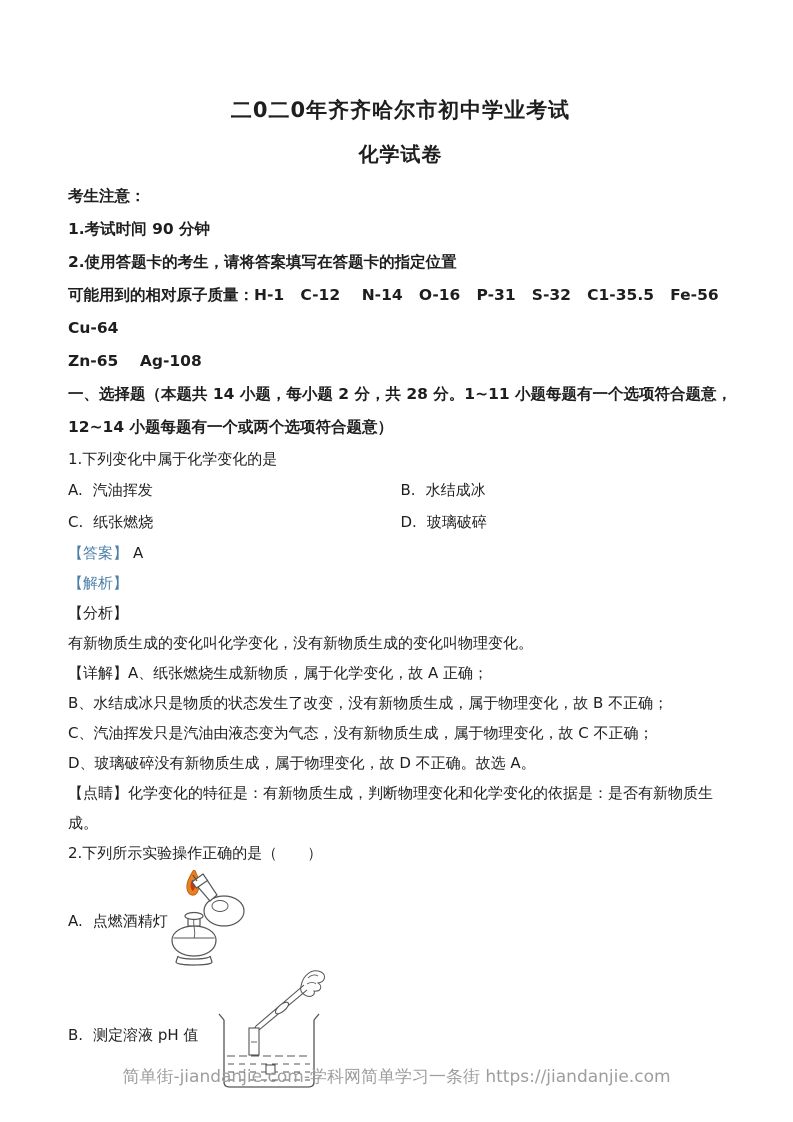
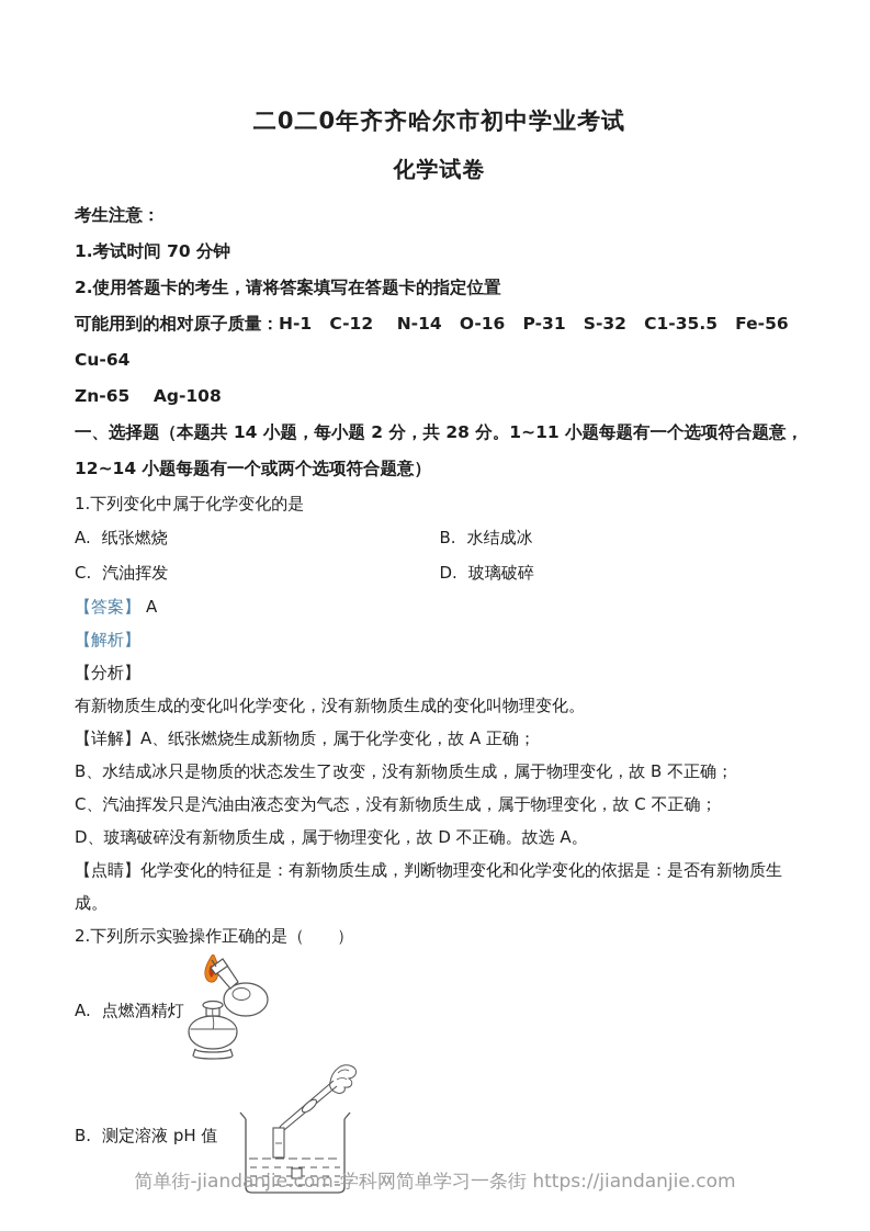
  二0二0年齐齐哈尔市初中学业考试
  化学试卷
  考生注意：
- 1.考试时间 90 分钟
+ 1.考试时间 70 分钟
  2.使用答题卡的考生，请将答案填写在答题卡的指定位置
  可能用到的相对原子质量：H-1 C-12 N-14 O-16 P-31 S-32 C1-35.5 Fe-56 Cu-64
  Zn-65 Ag-108
  一、选择题（本题共 14 小题，每小题 2 分，共 28 分。1~11 小题每题有一个选项符合题意，
  12~14 小题每题有一个或两个选项符合题意）
  1.下列变化中属于化学变化的是
- A. 汽油挥发
+ A. 纸张燃烧
  B. 水结成冰
- C. 纸张燃烧
+ C. 汽油挥发
  D. 玻璃破碎
  【答案】 A
  【解析】
  【分析】
  有新物质生成的变化叫化学变化，没有新物质生成的变化叫物理变化。
  【详解】A、纸张燃烧生成新物质，属于化学变化，故 A 正确；
  B、水结成冰只是物质的状态发生了改变，没有新物质生成，属于物理变化，故 B 不正确；
  C、汽油挥发只是汽油由液态变为气态，没有新物质生成，属于物理变化，故 C 不正确；
  D、玻璃破碎没有新物质生成，属于物理变化，故 D 不正确。故选 A。
  【点睛】化学变化的特征是：有新物质生成，判断物理变化和化学变化的依据是：是否有新物质生成。
  2.下列所示实验操作正确的是（ ）
  A. 点燃酒精灯
  B. 测定溶液 pH 值
  简单街-jiandanjie.com-学科网简单学习一条街 https://jiandanjie.com
